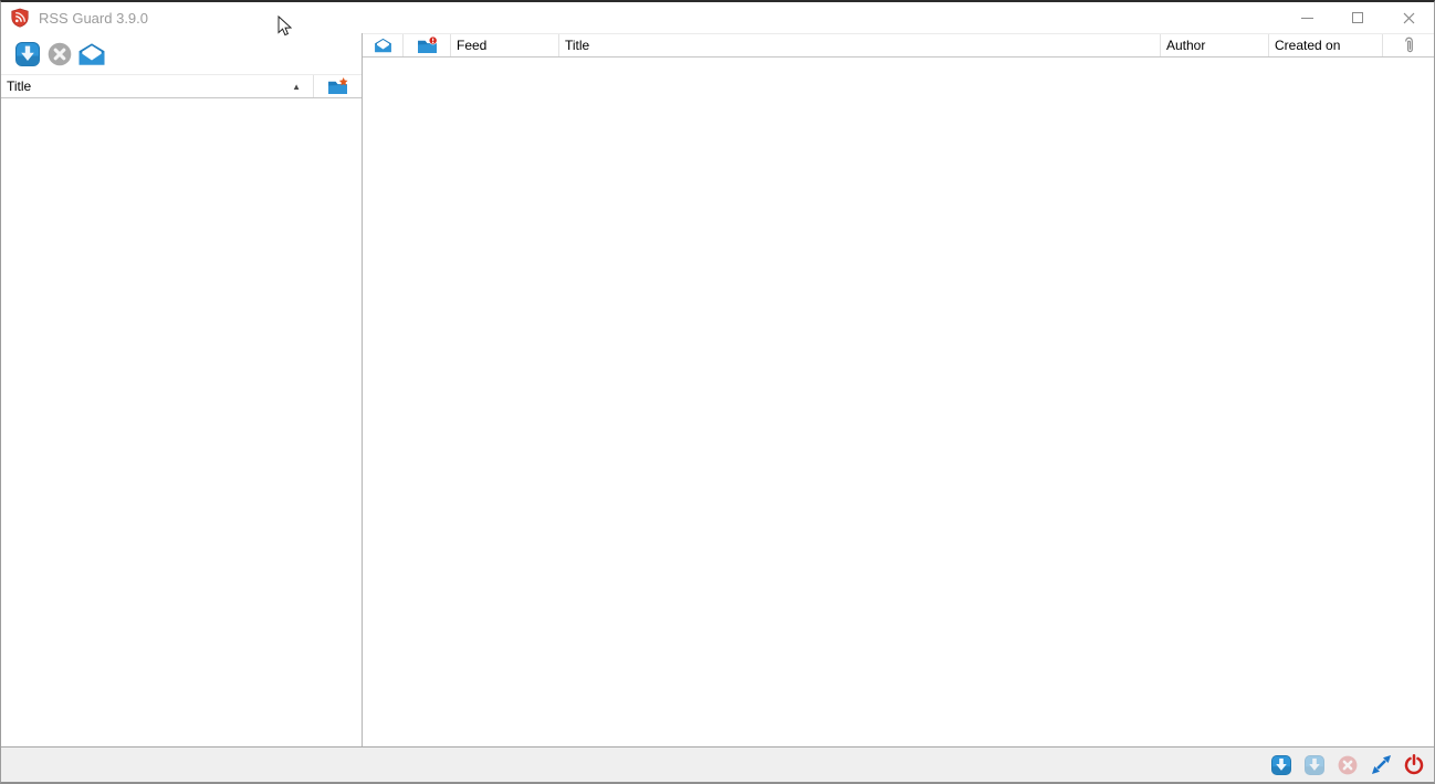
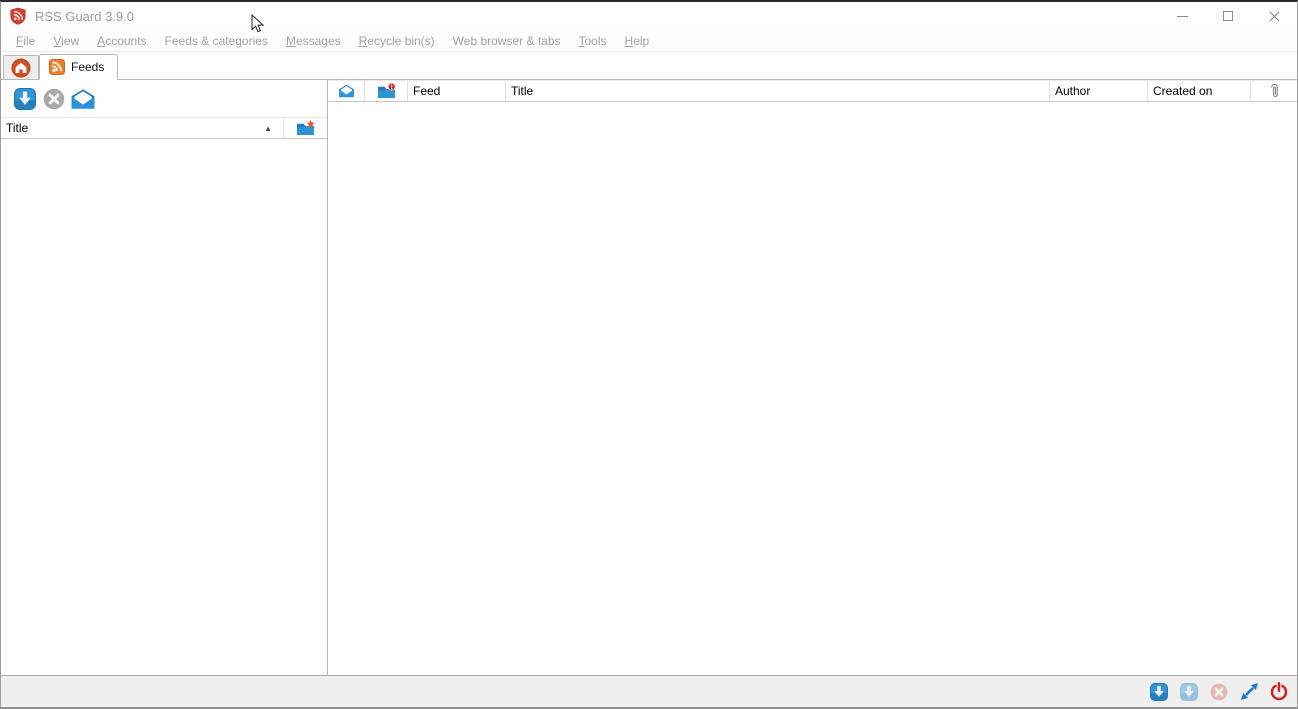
  RSS Guard 3.9.0
+ File
+ View
+ Accounts
+ Feeds & categories
+ Messages
+ Recycle bin(s)
+ Web browser & tabs
+ Tools
+ Help
+ Feeds
  Title
  ▲
  Feed
  Title
  Author
  Created on
